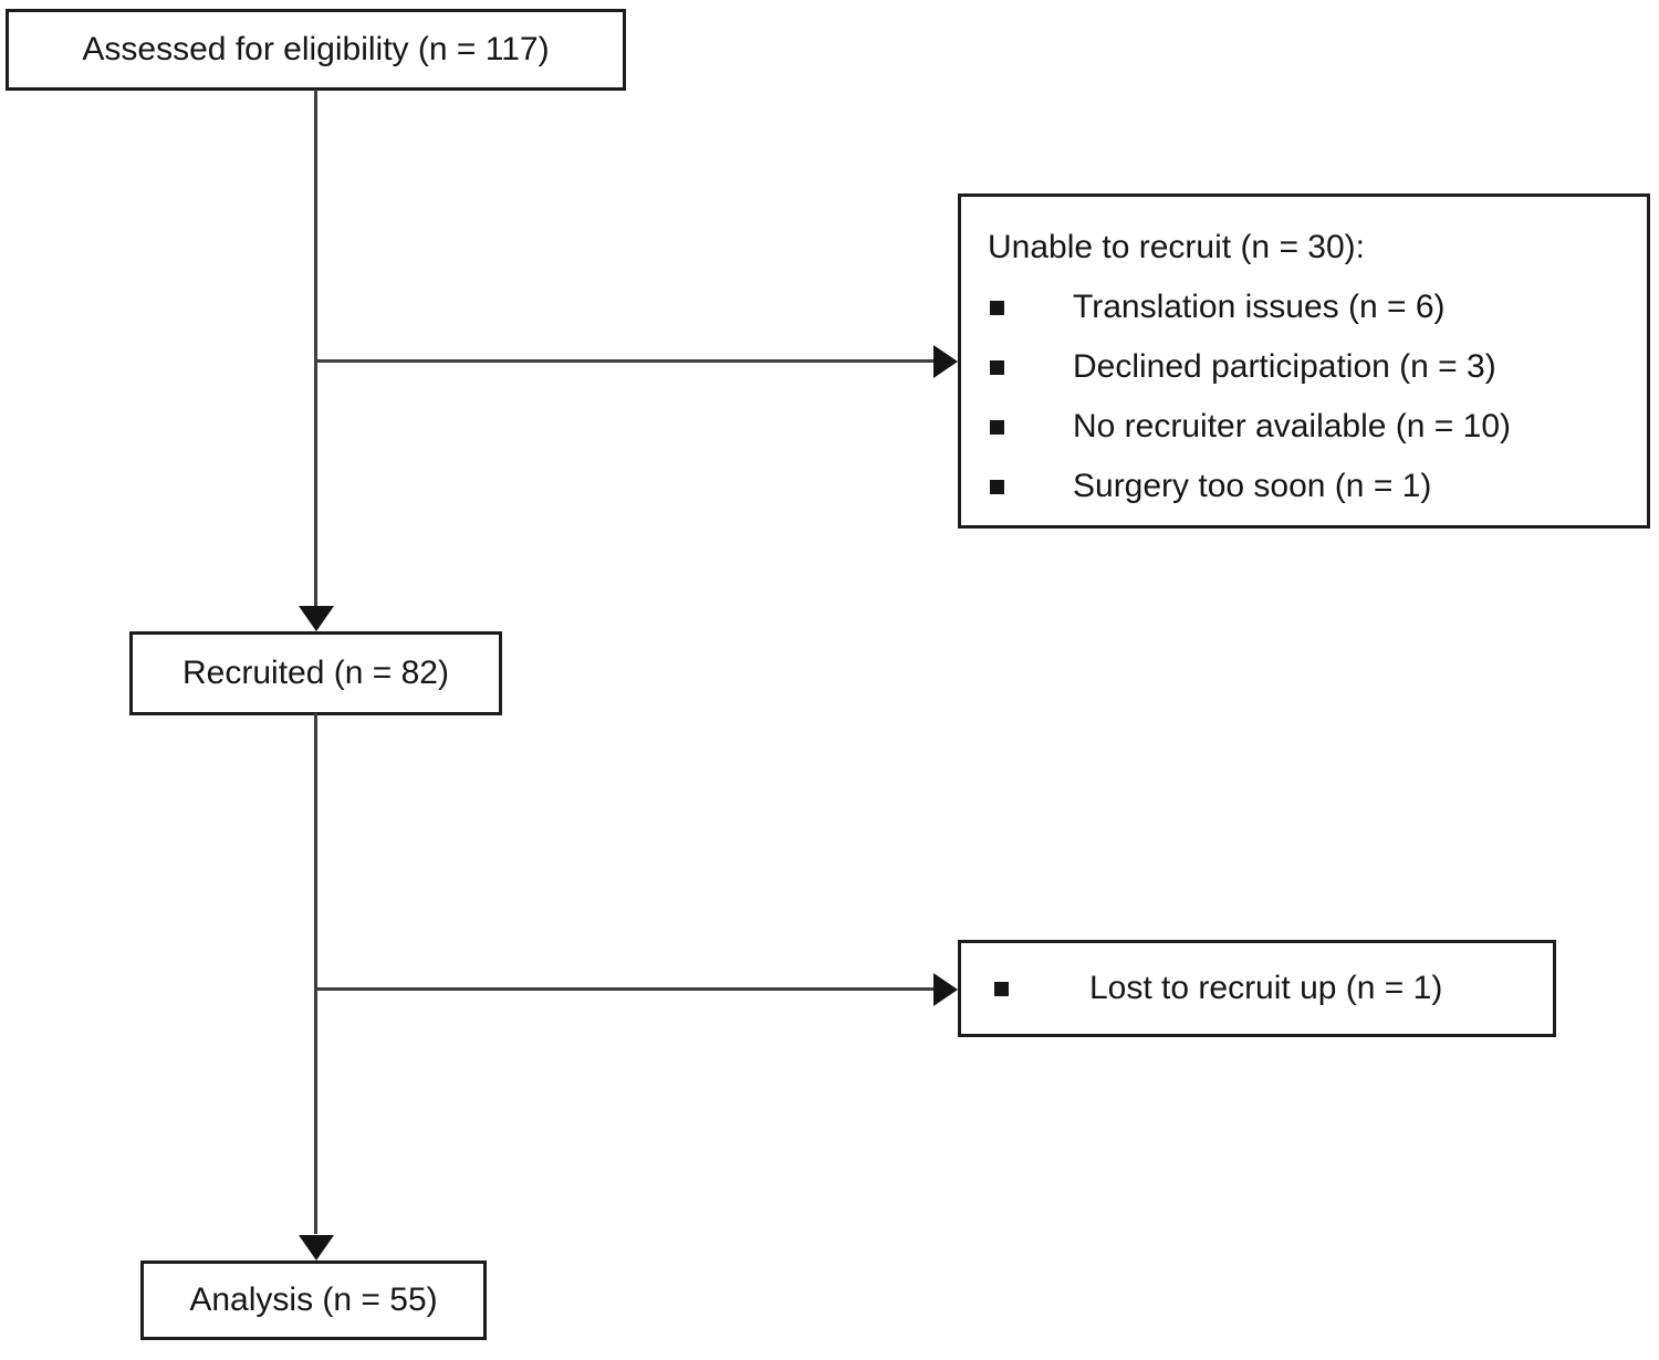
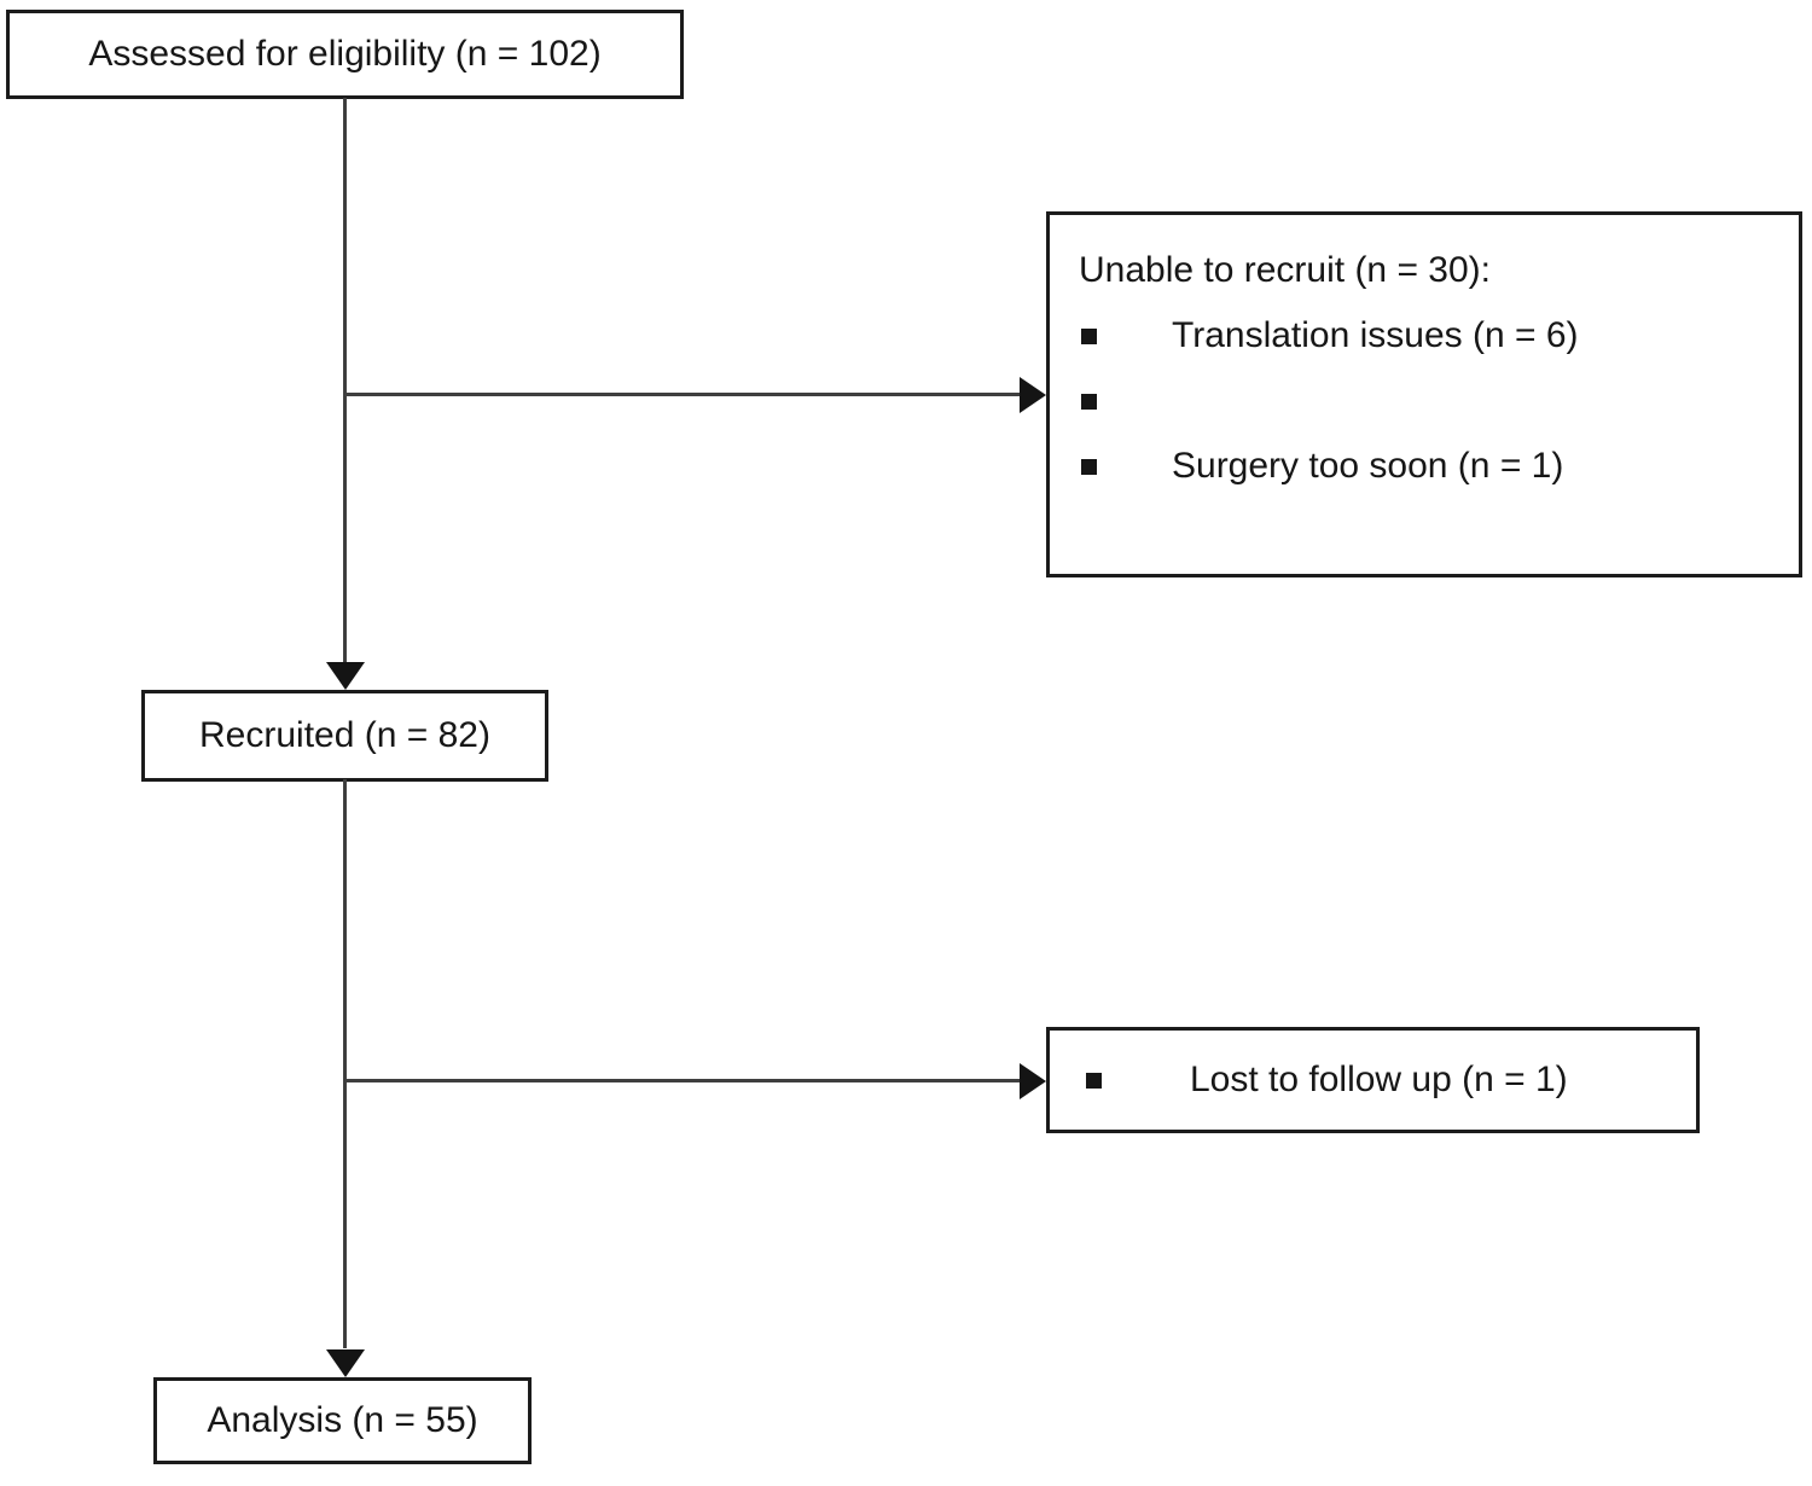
- Assessed for eligibility (n = 117)
+ Assessed for eligibility (n = 102)
  Unable to recruit (n = 30):
  Translation issues (n = 6)
- Declined participation (n = 3)
- No recruiter available (n = 10)
  Surgery too soon (n = 1)
  Recruited (n = 82)
- Lost to recruit up (n = 1)
+ Lost to follow up (n = 1)
  Analysis (n = 55)
